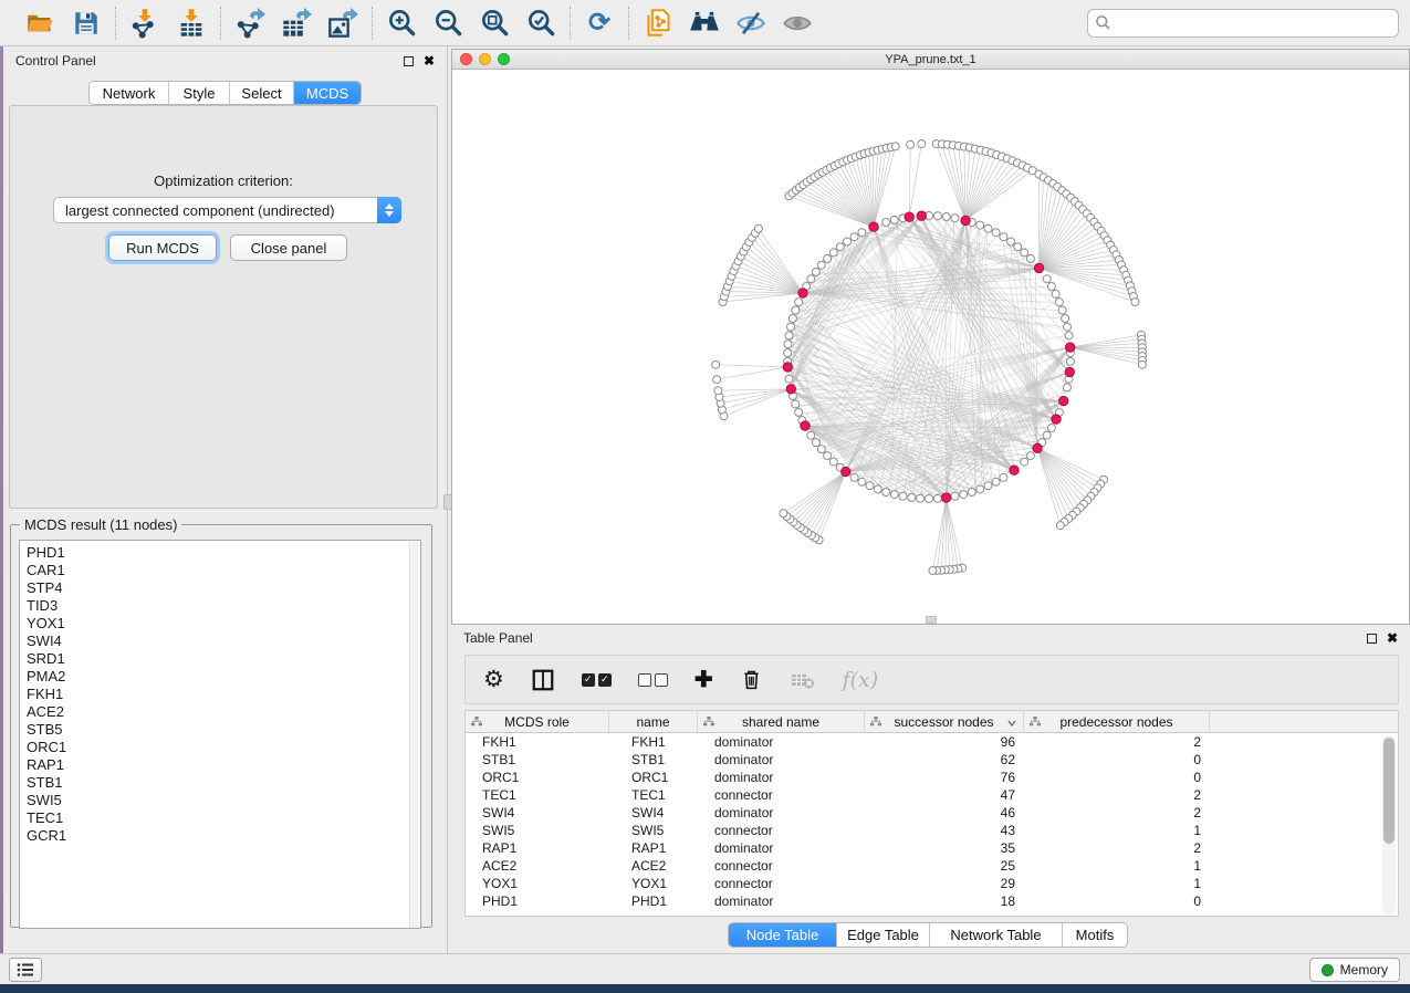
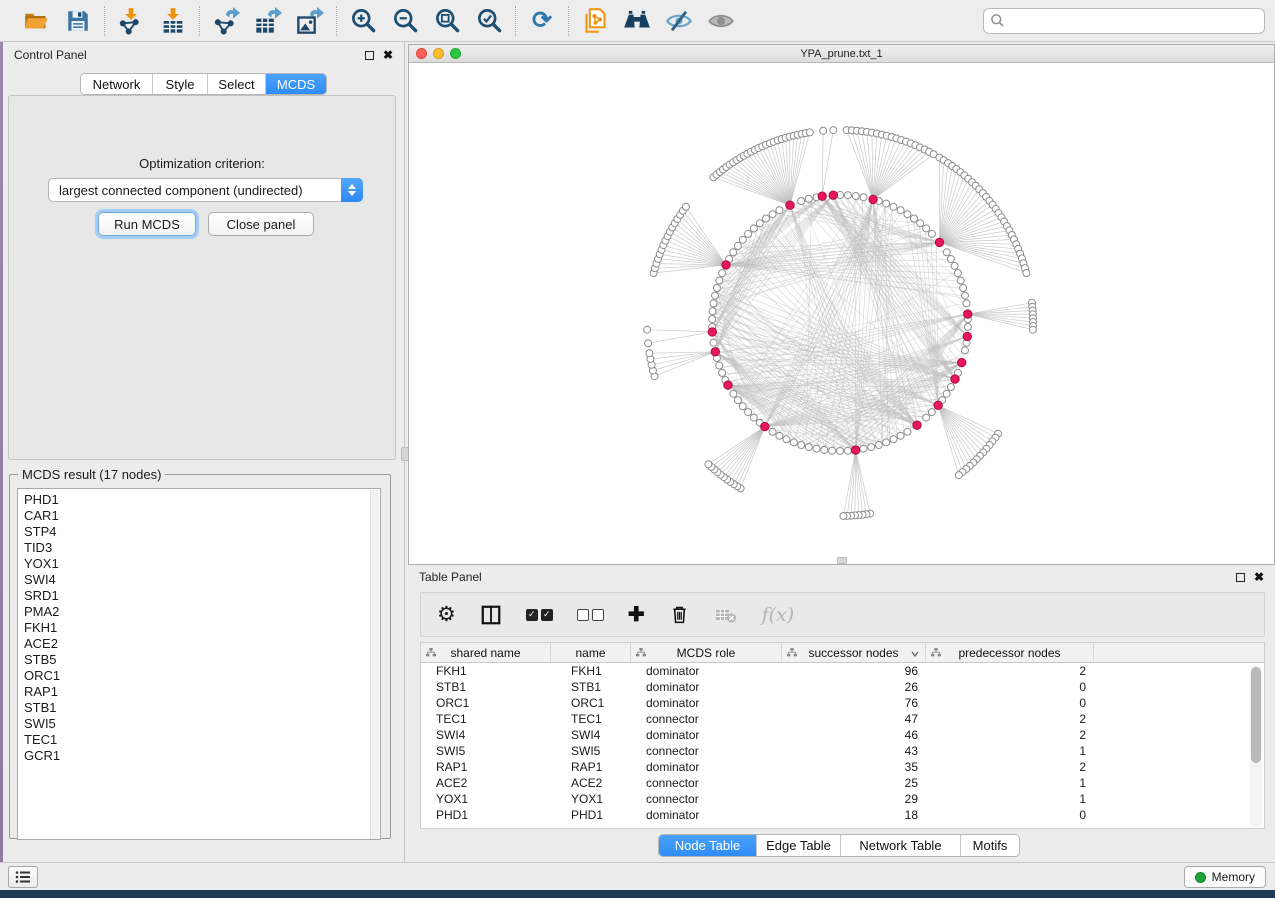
  ⟳
  Control Panel
  ✖
  Network
  Style
  Select
  MCDS
  Optimization criterion:
  largest connected component (undirected)
  Run MCDS
  Close panel
- MCDS result (11 nodes)
+ MCDS result (17 nodes)
  PHD1
  CAR1
  STP4
  TID3
  YOX1
  SWI4
  SRD1
  PMA2
  FKH1
  ACE2
  STB5
  ORC1
  RAP1
  STB1
  SWI5
  TEC1
  GCR1
  YPA_prune.txt_1
  Table Panel
  ✖
  ⚙
  ✓
  ✓
  ✚
  f(x)
- MCDS role
+ shared name
  name
- shared name
+ MCDS role
  successor nodes
  predecessor nodes
  FKH1
  FKH1
  dominator
  96
  2
  STB1
  STB1
  dominator
- 62
+ 26
  0
  ORC1
  ORC1
  dominator
  76
  0
  TEC1
  TEC1
  connector
  47
  2
  SWI4
  SWI4
  dominator
  46
  2
  SWI5
  SWI5
  connector
  43
  1
  RAP1
  RAP1
  dominator
  35
  2
  ACE2
  ACE2
  connector
  25
  1
  YOX1
  YOX1
  connector
  29
  1
  PHD1
  PHD1
  dominator
  18
  0
  Node Table
  Edge Table
  Network Table
  Motifs
  Memory
